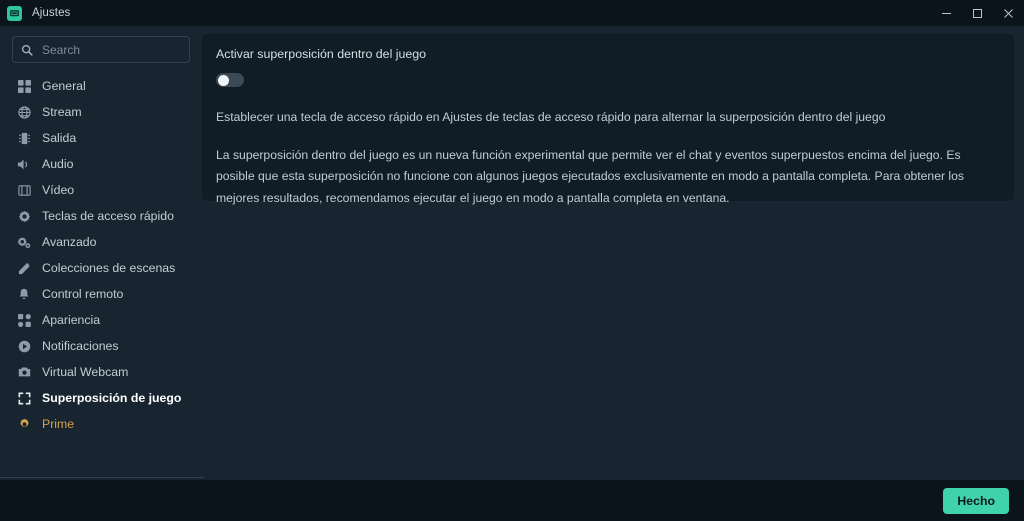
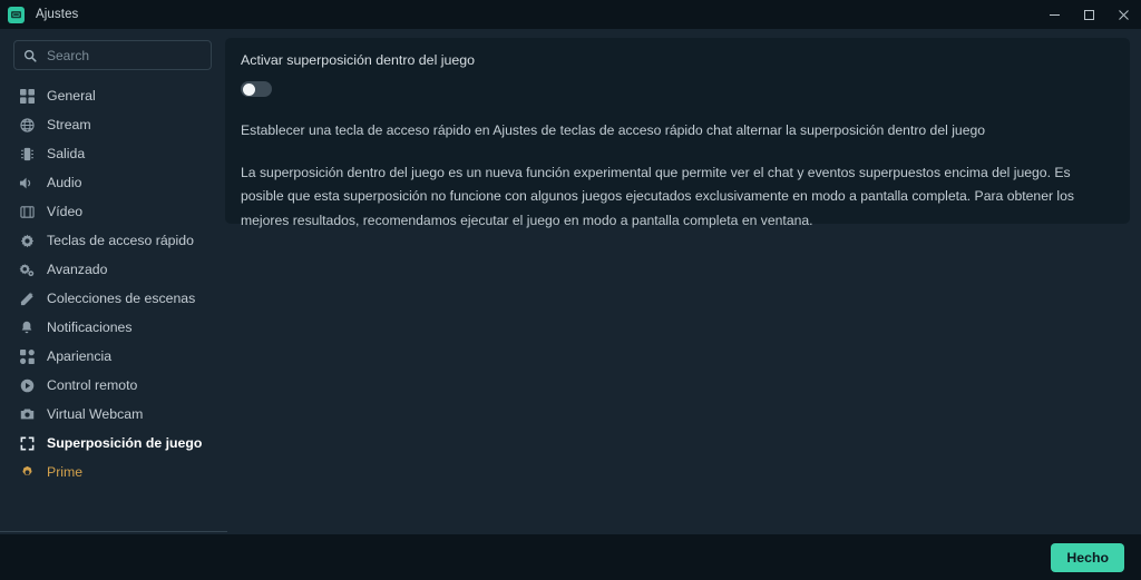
  Ajustes
  Search
  General
  Stream
  Salida
  Audio
  Vídeo
  Teclas de acceso rápido
  Avanzado
  Colecciones de escenas
- Control remoto
+ Notificaciones
  Apariencia
- Notificaciones
+ Control remoto
  Virtual Webcam
  Superposición de juego
  Prime
  Activar superposición dentro del juego
- Establecer una tecla de acceso rápido en Ajustes de teclas de acceso rápido para alternar la superposición dentro del juego
+ Establecer una tecla de acceso rápido en Ajustes de teclas de acceso rápido chat alternar la superposición dentro del juego
  La superposición dentro del juego es un nueva función experimental que permite ver el chat y eventos superpuestos encima del juego. Es posible que esta superposición no funcione con algunos juegos ejecutados exclusivamente en modo a pantalla completa. Para obtener los mejores resultados, recomendamos ejecutar el juego en modo a pantalla completa en ventana.
  Hecho
